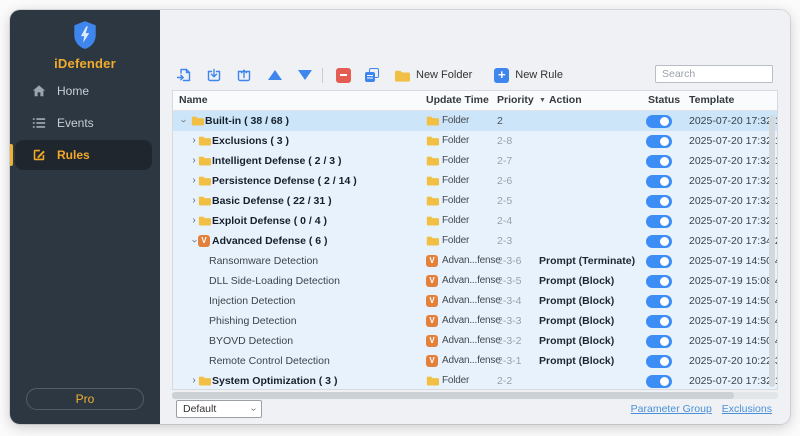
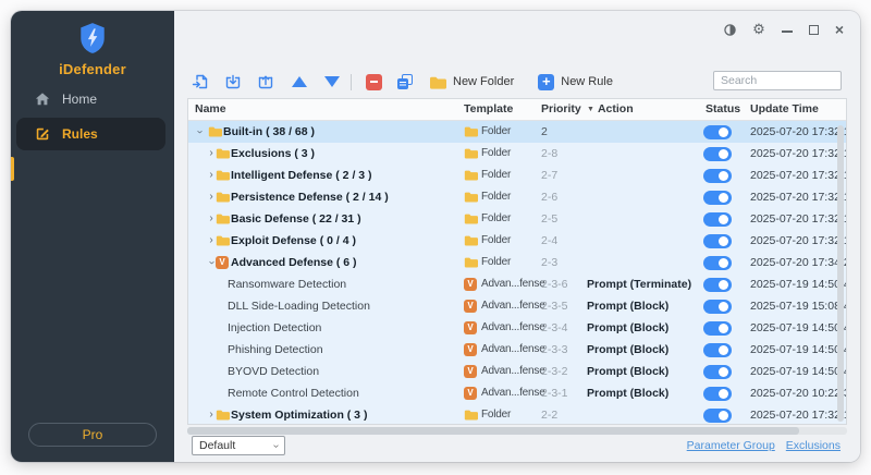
  iDefender
  Home
- Events
  Rules
  Pro
+ ⚙
+ ×
  New Folder
  +
  New Rule
  Search
  Name
- Update Time
+ Template
  Priority
  Action
  Status
- Template
+ Update Time
  Built-in ( 38 / 68 )
  Folder
  2
  2025-07-20 17:3
  ›
  Exclusions ( 3 )
  Folder
  2-8
  2025-07-20 17:3
  ›
  Intelligent Defense ( 2 / 3 )
  Folder
  2-7
  2025-07-20 17:3
  ›
  Persistence Defense ( 2 / 14 )
  Folder
  2-6
  2025-07-20 17:3
  ›
  Basic Defense ( 22 / 31 )
  Folder
  2-5
  2025-07-20 17:3
  ›
  Exploit Defense ( 0 / 4 )
  Folder
  2-4
  2025-07-20 17:3
  V
  Advanced Defense ( 6 )
  Folder
  2-3
  2025-07-20 17:3
  Ransomware Detection
  V
  Advan...fense
  2-3-6
  Prompt (Terminate)
  2025-07-19 14:5
  DLL Side-Loading Detection
  V
  Advan...fense
  2-3-5
  Prompt (Block)
  2025-07-19 15:0
  Injection Detection
  V
  Advan...fense
  2-3-4
  Prompt (Block)
  2025-07-19 14:5
  Phishing Detection
  V
  Advan...fense
  2-3-3
  Prompt (Block)
  2025-07-19 14:5
  BYOVD Detection
  V
  Advan...fense
  2-3-2
  Prompt (Block)
  2025-07-19 14:5
  Remote Control Detection
  V
  Advan...fense
  2-3-1
  Prompt (Block)
  2025-07-20 10:2
  ›
  System Optimization ( 3 )
  Folder
  2-2
  2025-07-20 17:3
  Default
  Parameter Group
  Exclusions
